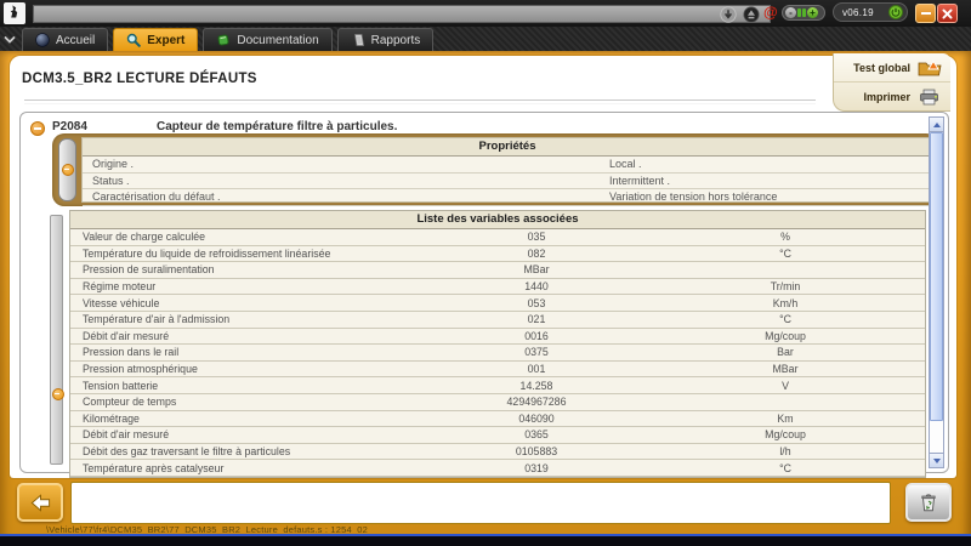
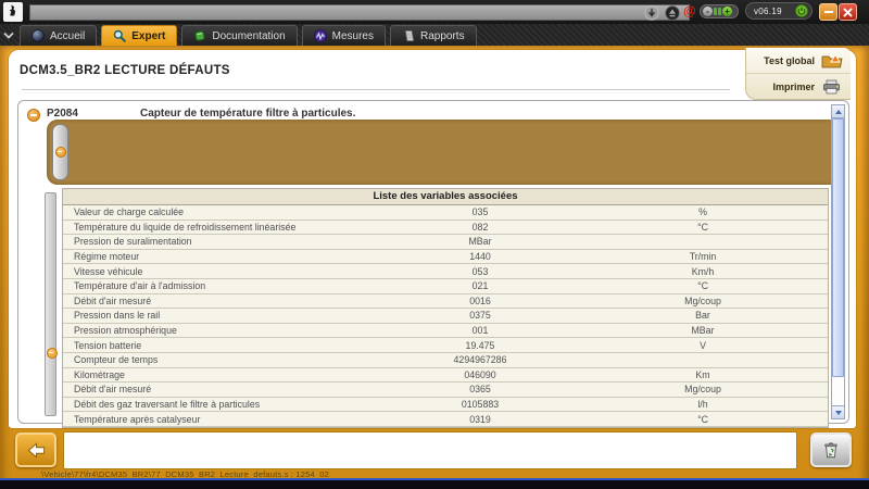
  @
  -
  +
  v06.19
  Accueil
  Expert
  Documentation
+ Mesures
  Rapports
  Test global
  Imprimer
  DCM3.5_BR2 LECTURE DÉFAUTS
  P2084
  Capteur de température filtre à particules.
- Propriétés
- Origine .
- Local .
- Status .
- Intermittent .
- Caractérisation du défaut .
- Variation de tension hors tolérance
  Liste des variables associées
  Valeur de charge calculée
  035
  %
  Température du liquide de refroidissement linéarisée
  082
  °C
  Pression de suralimentation
  MBar
  Régime moteur
  1440
  Tr/min
  Vitesse véhicule
  053
  Km/h
  Température d'air à l'admission
  021
  °C
  Débit d'air mesuré
  0016
  Mg/coup
  Pression dans le rail
  0375
  Bar
  Pression atmosphérique
  001
  MBar
  Tension batterie
- 14.258
+ 19.475
  V
  Compteur de temps
  4294967286
  Kilométrage
  046090
  Km
  Débit d'air mesuré
  0365
  Mg/coup
  Débit des gaz traversant le filtre à particules
  0105883
  l/h
  Température après catalyseur
  0319
  °C
  \Vehicle\77\fr4\DCM35_BR2\77_DCM35_BR2_Lecture_defauts.s : 1254_02
